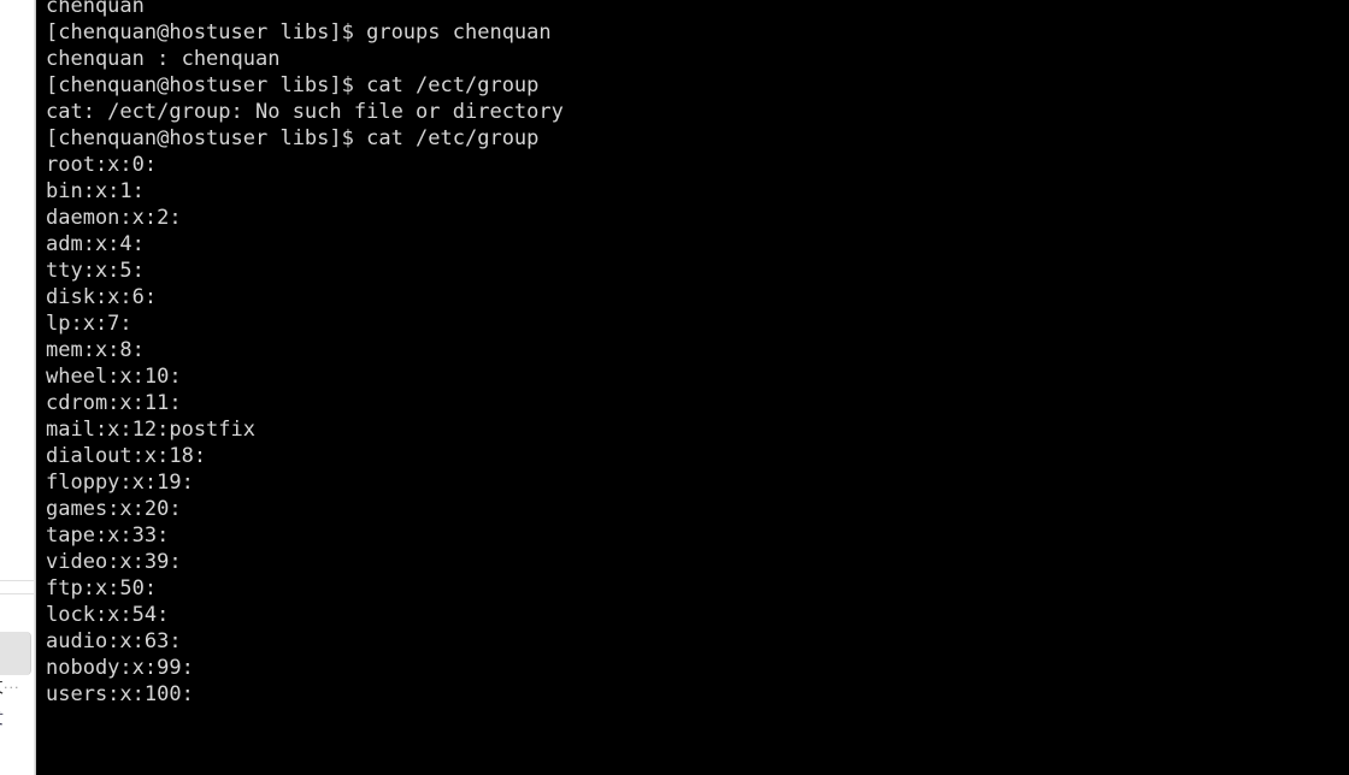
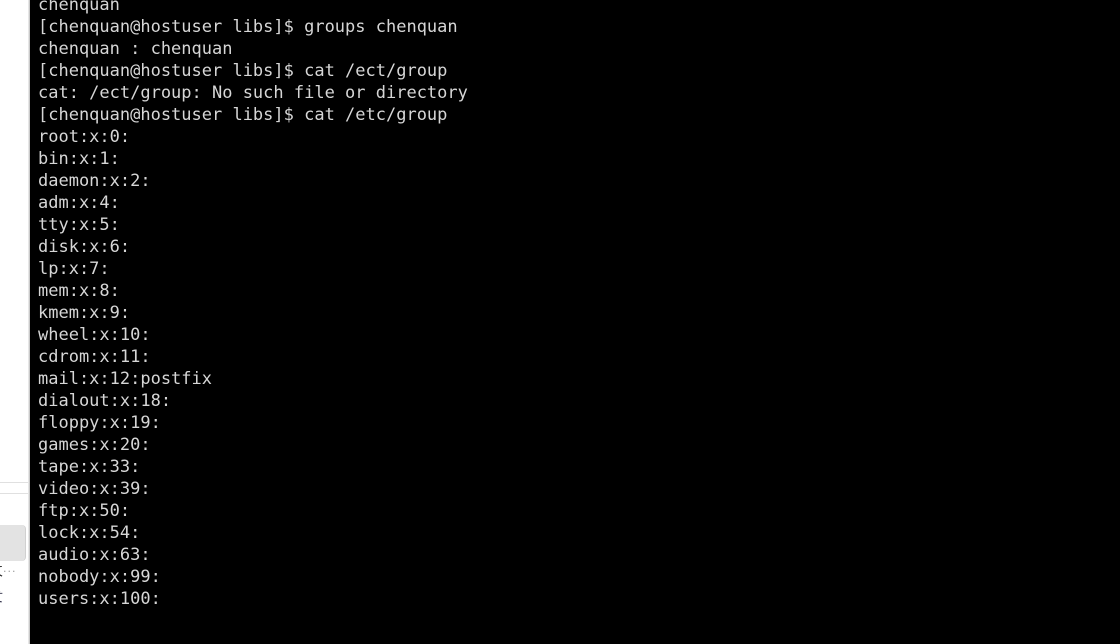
  ···
  chenquan
  [chenquan@hostuser libs]$ groups chenquan
  chenquan : chenquan
  [chenquan@hostuser libs]$ cat /ect/group
  cat: /ect/group: No such file or directory
  [chenquan@hostuser libs]$ cat /etc/group
  root:x:0:
  bin:x:1:
  daemon:x:2:
  adm:x:4:
  tty:x:5:
  disk:x:6:
  lp:x:7:
  mem:x:8:
+ kmem:x:9:
  wheel:x:10:
  cdrom:x:11:
  mail:x:12:postfix
  dialout:x:18:
  floppy:x:19:
  games:x:20:
  tape:x:33:
  video:x:39:
  ftp:x:50:
  lock:x:54:
  audio:x:63:
  nobody:x:99:
  users:x:100:
